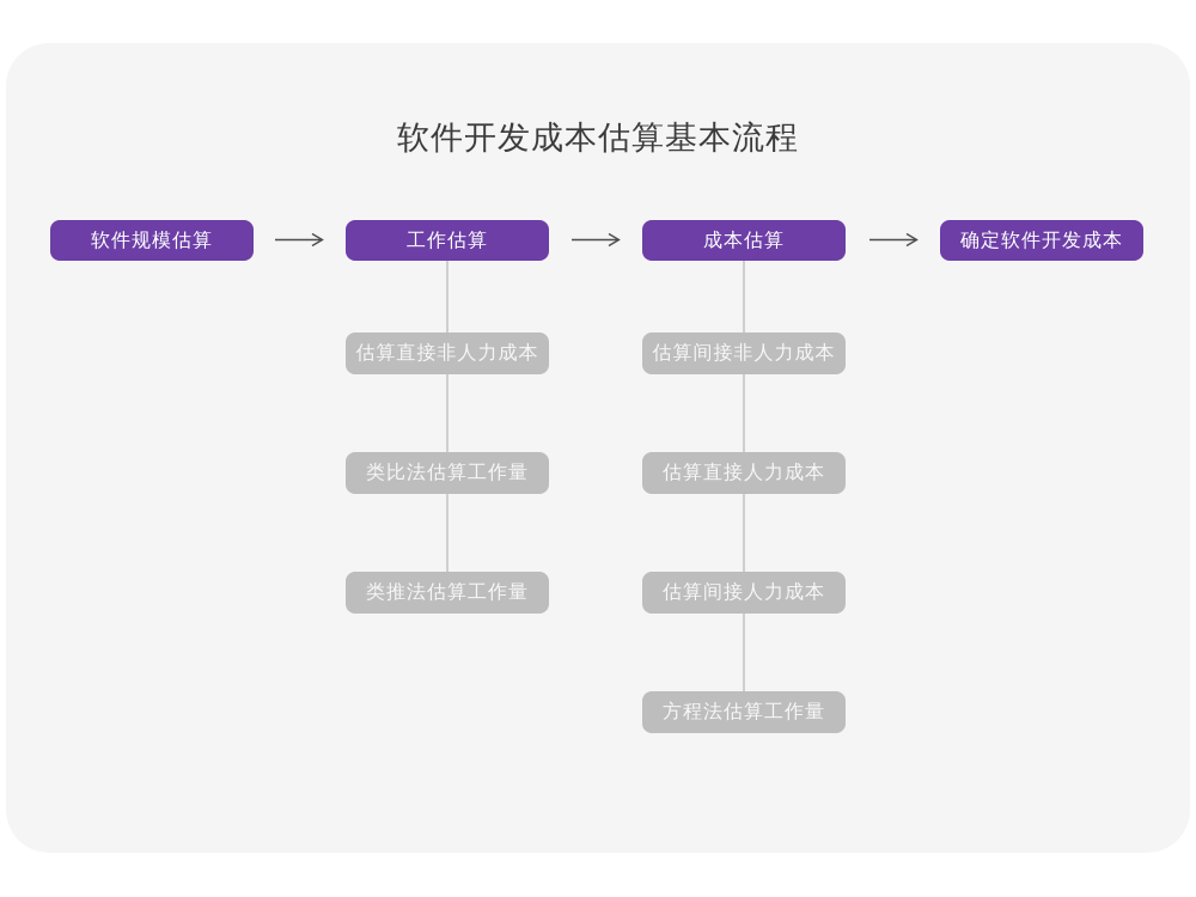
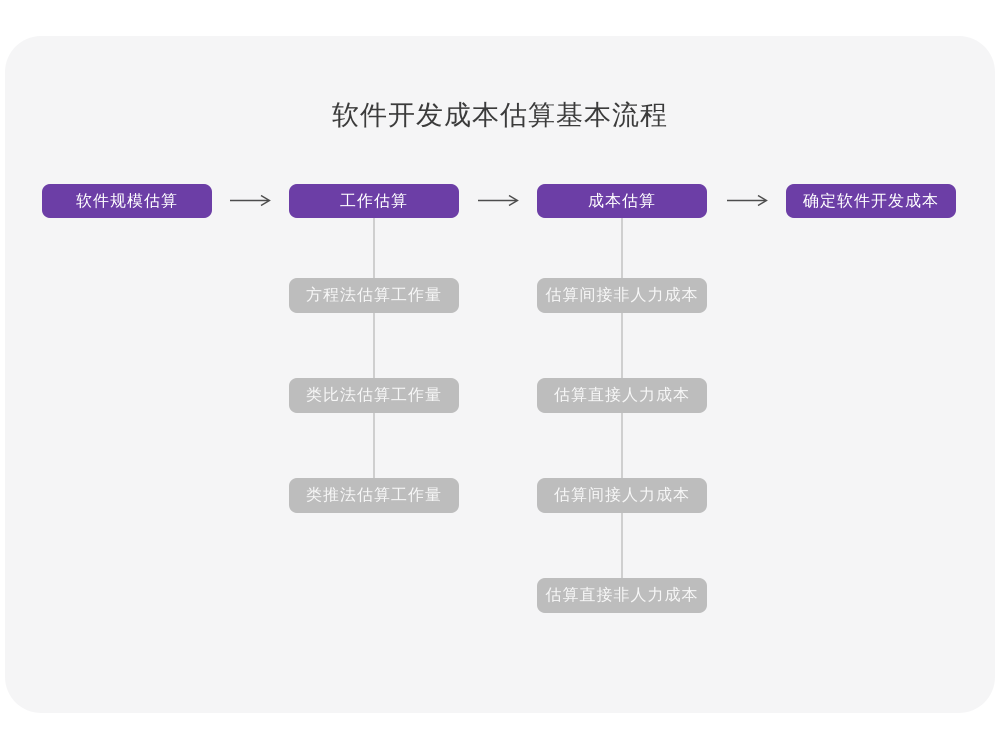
  软件开发成本估算基本流程
  软件规模估算
  工作估算
  成本估算
  确定软件开发成本
- 估算直接非人力成本
+ 方程法估算工作量
  类比法估算工作量
  类推法估算工作量
  估算间接非人力成本
  估算直接人力成本
  估算间接人力成本
- 方程法估算工作量
+ 估算直接非人力成本
